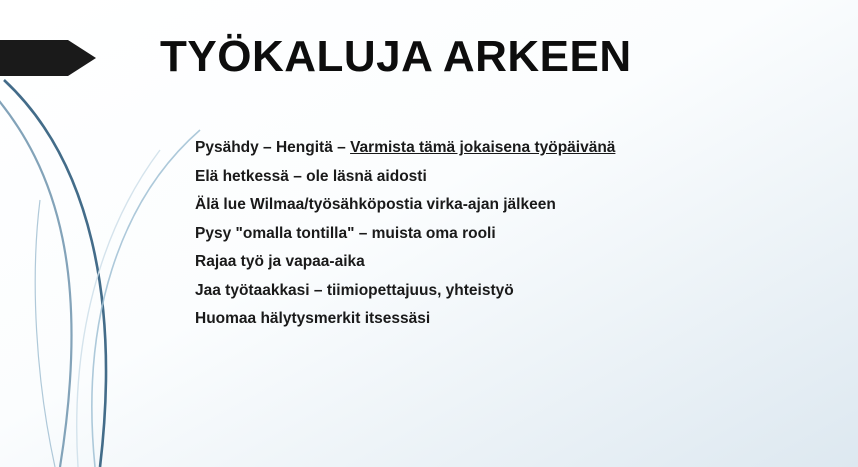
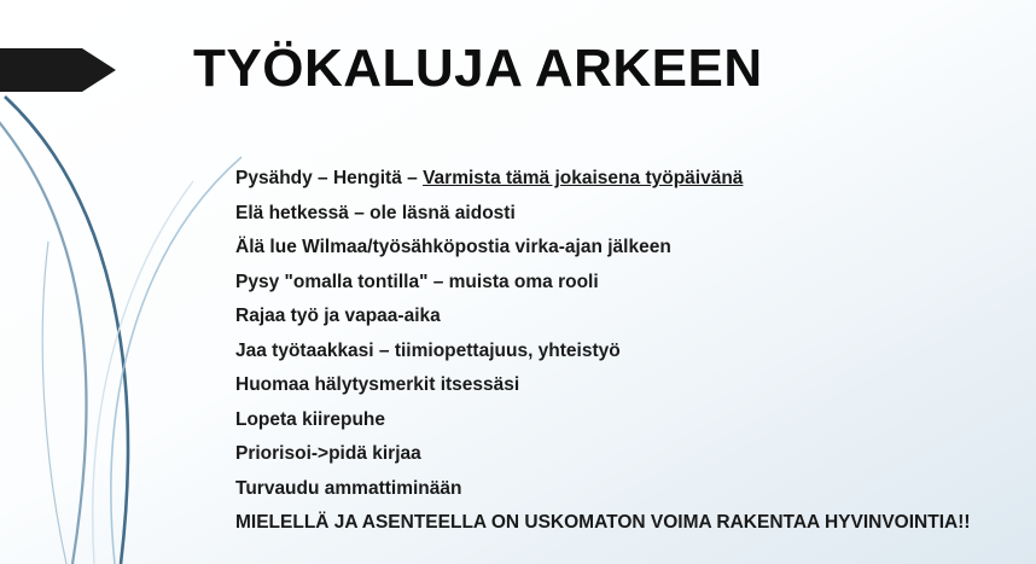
  TYÖKALUJA ARKEEN
  Pysähdy – Hengitä – Varmista tämä jokaisena työpäivänä
  Elä hetkessä – ole läsnä aidosti
  Älä lue Wilmaa/työsähköpostia virka-ajan jälkeen
  Pysy "omalla tontilla" – muista oma rooli
  Rajaa työ ja vapaa-aika
  Jaa työtaakkasi – tiimiopettajuus, yhteistyö
  Huomaa hälytysmerkit itsessäsi
+ Lopeta kiirepuhe
+ Priorisoi->pidä kirjaa
+ Turvaudu ammattiminään
+ MIELELLÄ JA ASENTEELLA ON USKOMATON VOIMA RAKENTAA HYVINVOINTIA!!
